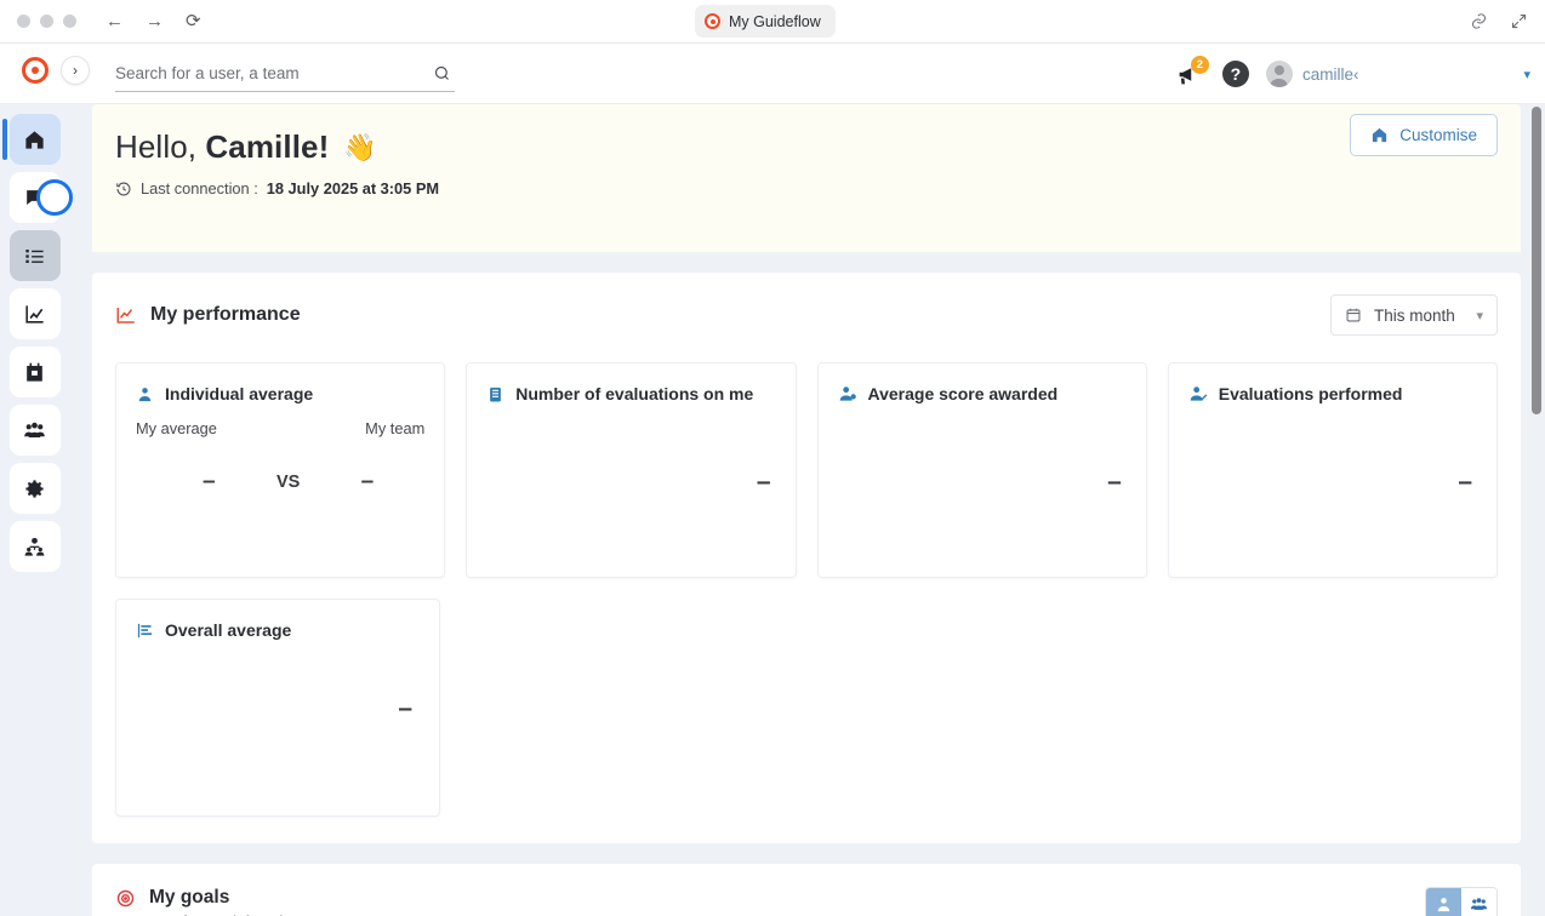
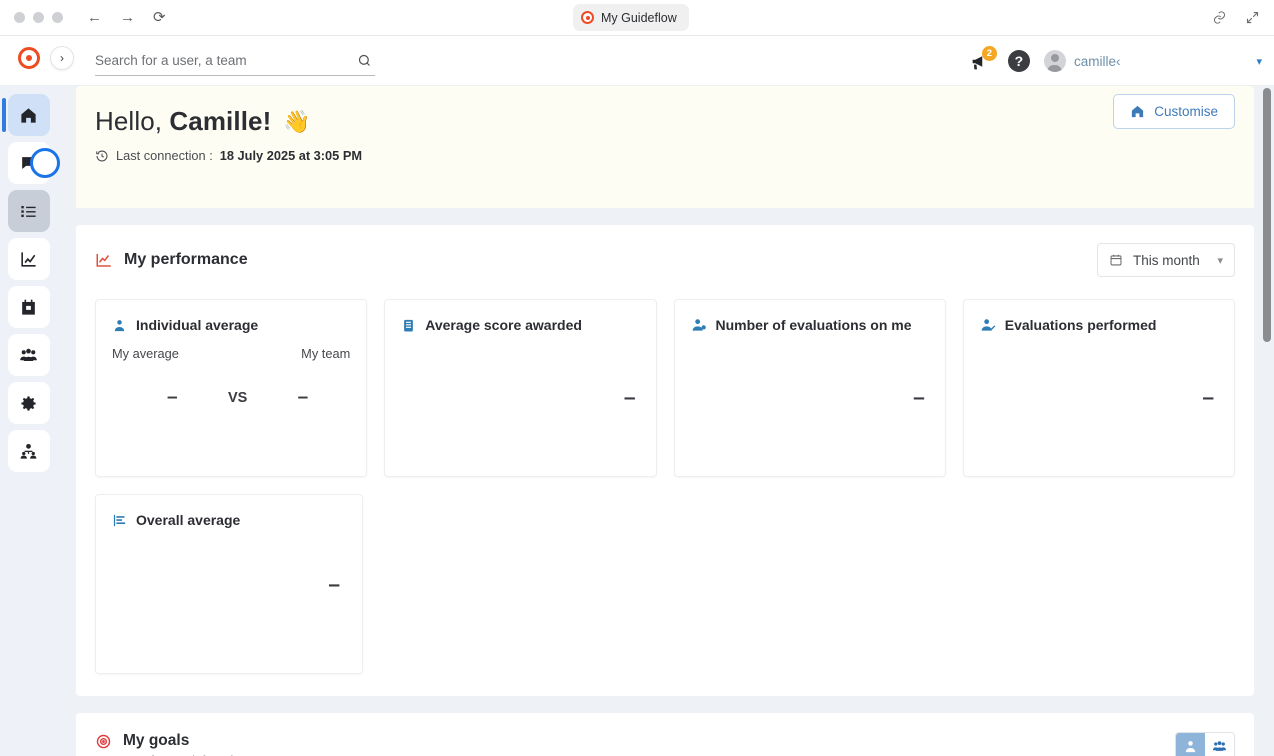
  ←
  →
  ⟳
  My Guideflow
  ›
  Search for a user, a team
  2
  ?
  camille‹
  ▾
  Hello, Camille!
  👋
  Last connection :
  18 July 2025 at 3:05 PM
  Customise
  My performance
  This month
  ▾
  Individual average
  My average
  My team
  –
  VS
  –
- Number of evaluations on me
+ Average score awarded
  –
- Average score awarded
+ Number of evaluations on me
  –
  Evaluations performed
  –
  Overall average
  –
  My goals
